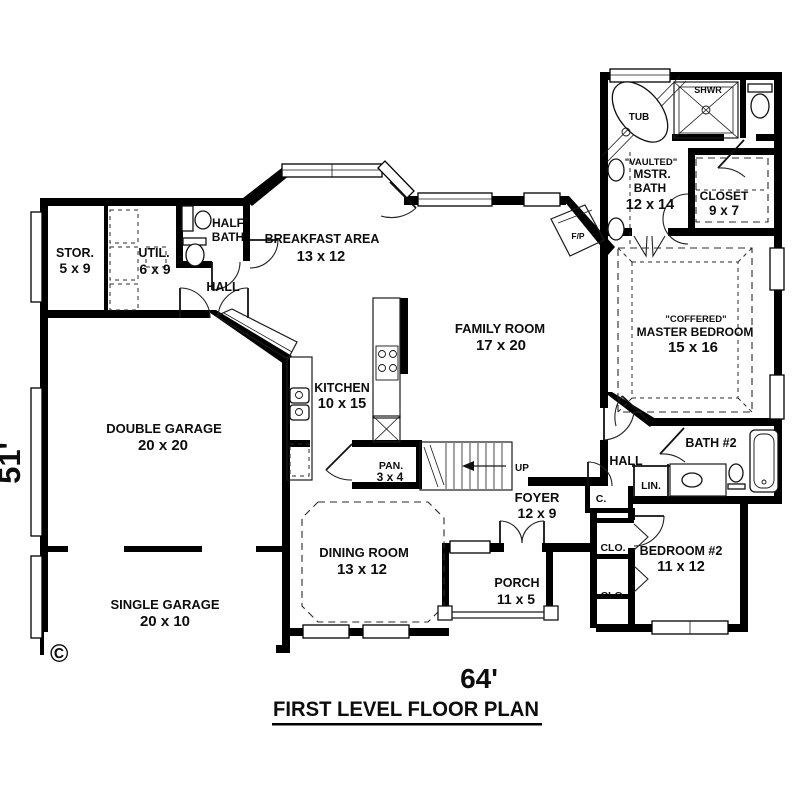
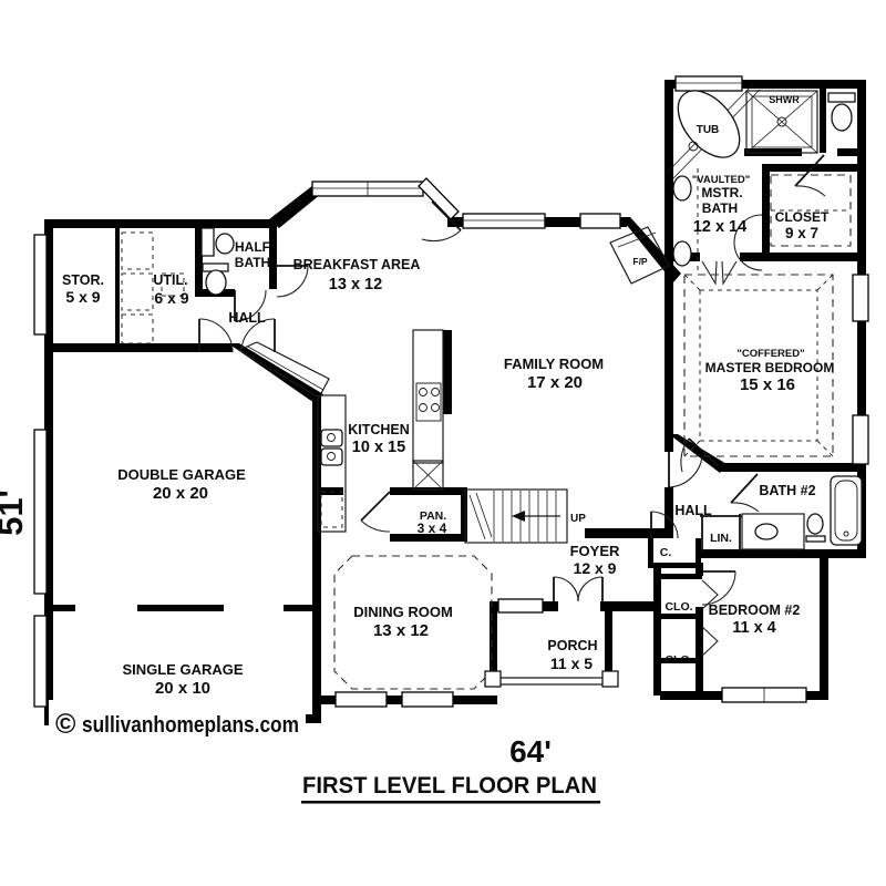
  STOR.
  5 x 9
  UTIL.
  6 x 9
  HALF
  BATH
  HALL
  BREAKFAST AREA
  13 x 12
  KITCHEN
  10 x 15
  PAN.
  3 x 4
  DOUBLE GARAGE
  20 x 20
  SINGLE GARAGE
  20 x 10
  DINING ROOM
  13 x 12
  FAMILY ROOM
  17 x 20
  FOYER
  12 x 9
  PORCH
  11 x 5
  "VAULTED"
  MSTR.
  BATH
  12 x 14
  CLOSET
  9 x 7
  "COFFERED"
  MASTER BEDROOM
  15 x 16
  BATH #2
  HALL
  LIN.
  C.
  CLO.
  CLO.
  BEDROOM #2
- 11 x 12
+ 11 x 4
  TUB
  SHWR
  F/P
  UP
  64'
  ©
+ sullivanhomeplans.com
  FIRST LEVEL FLOOR PLAN
